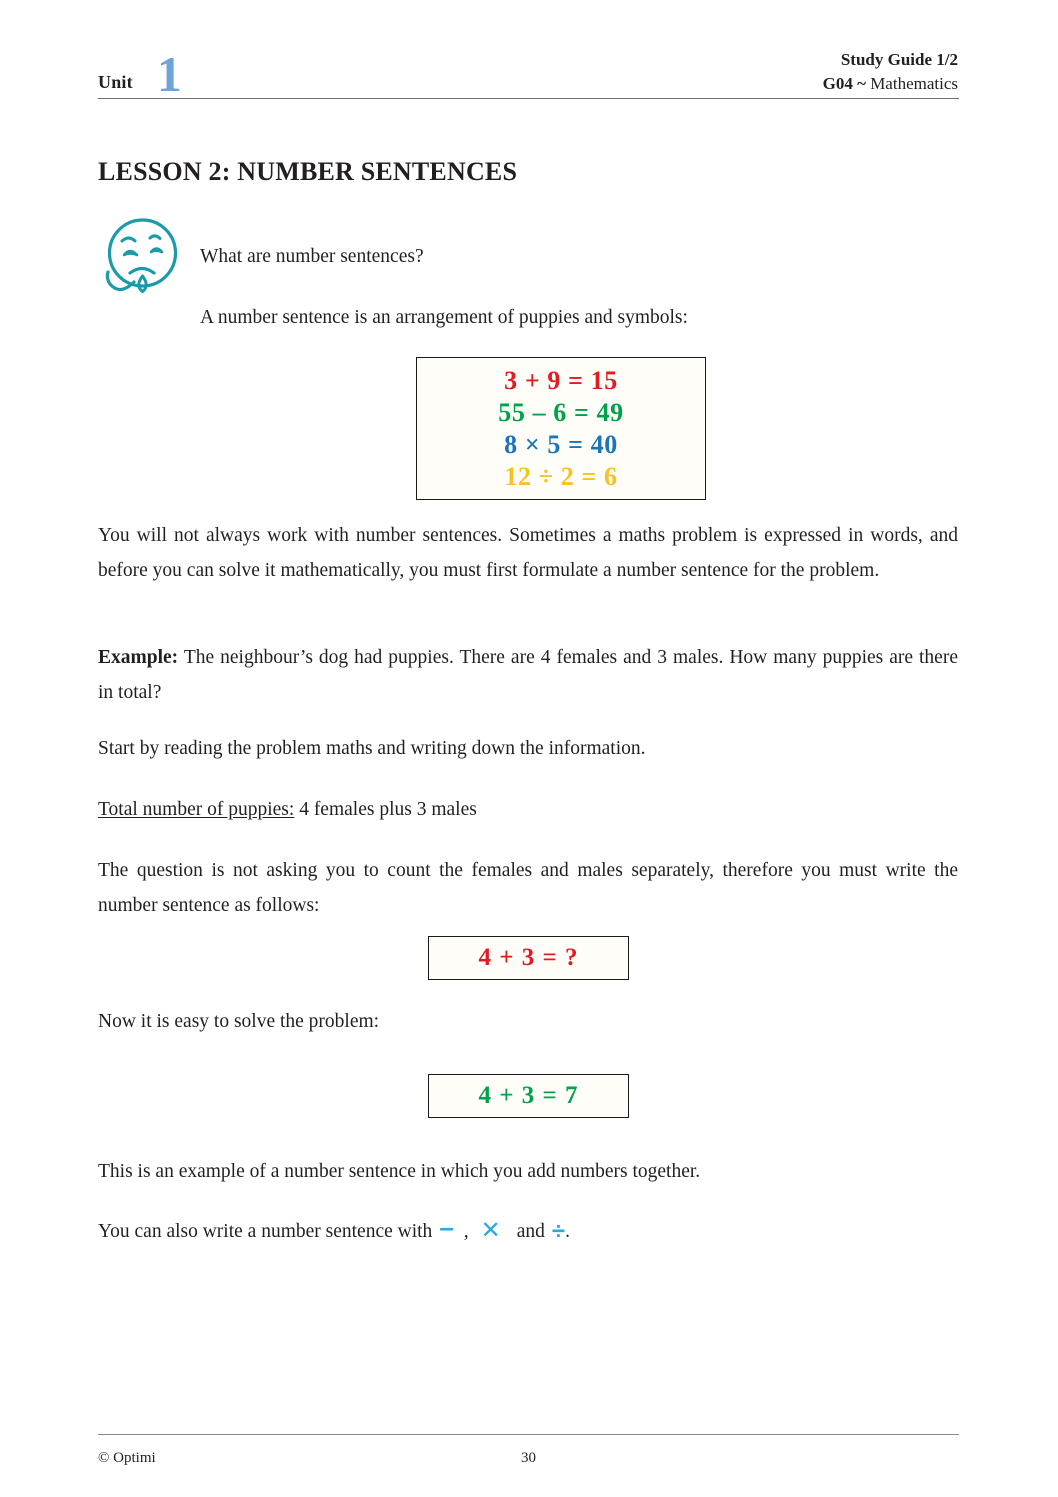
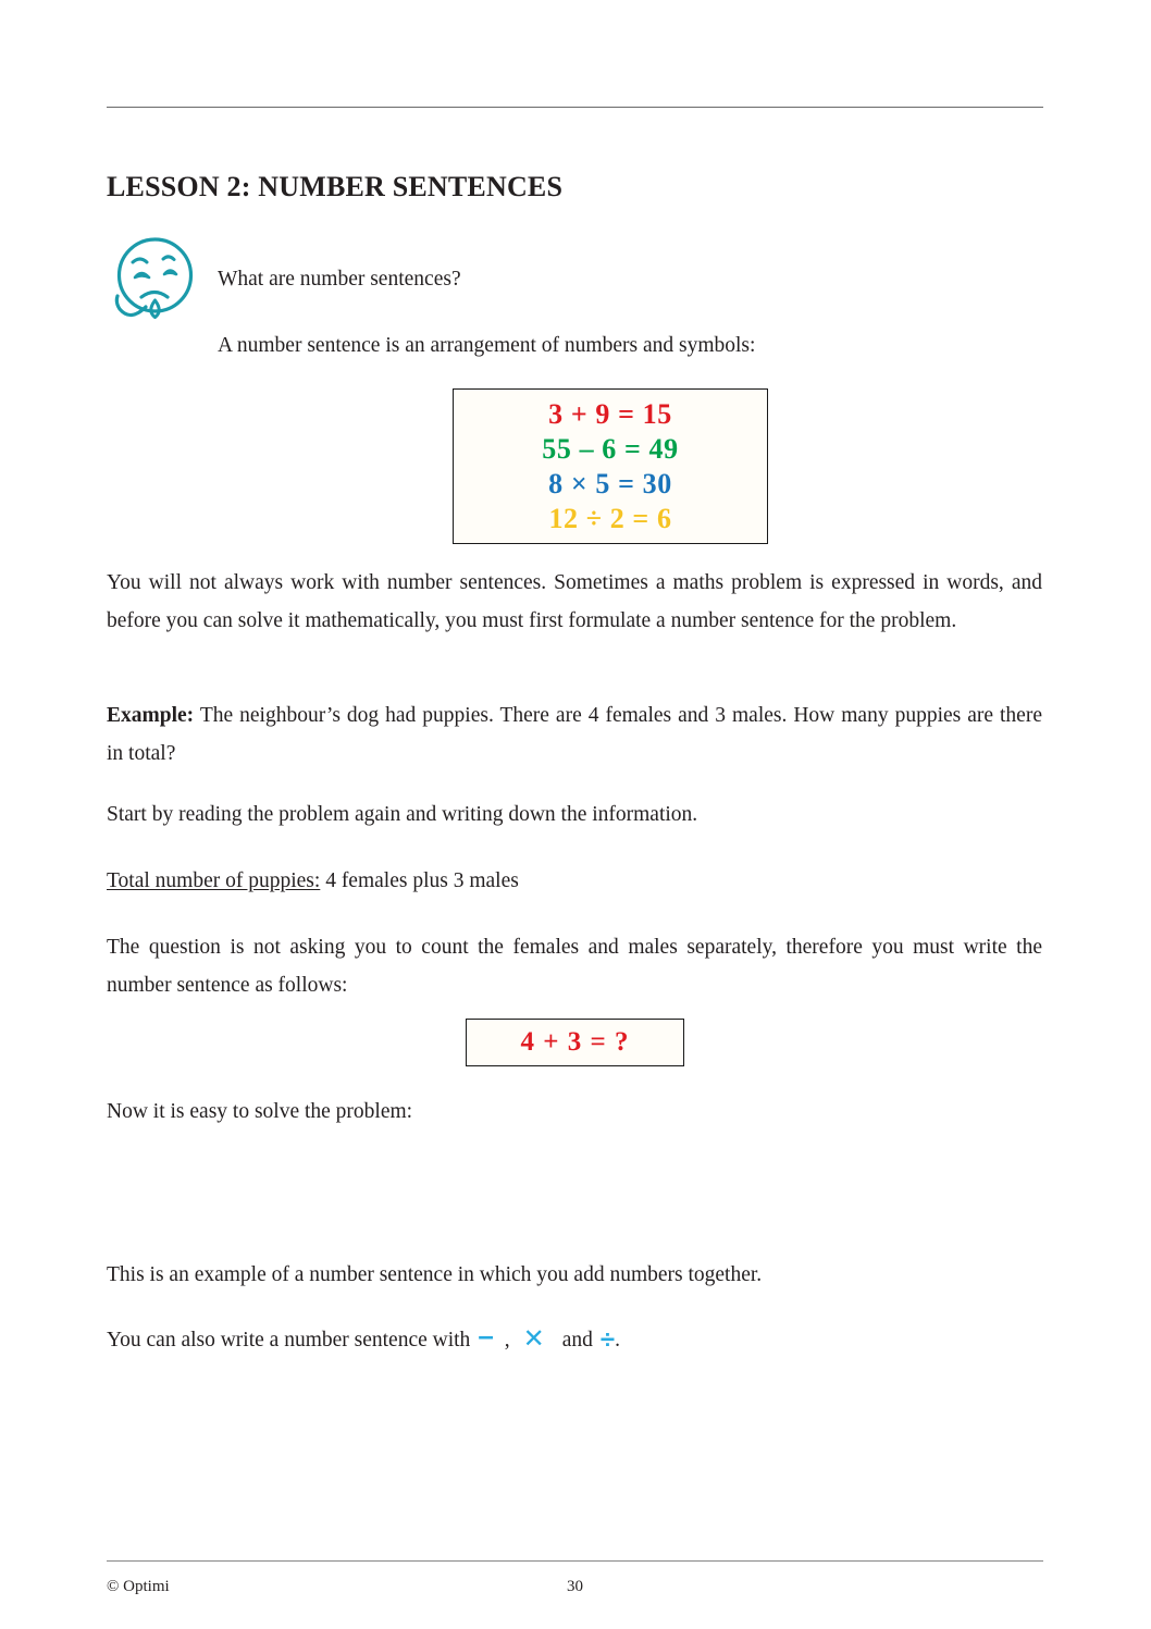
- Unit
- 1
- Study Guide 1/2
- G04 ~ Mathematics
  LESSON 2: NUMBER SENTENCES
  What are number sentences?
- A number sentence is an arrangement of puppies and symbols:
+ A number sentence is an arrangement of numbers and symbols:
  3 + 9 = 15
  55 – 6 = 49
- 8 × 5 = 40
+ 8 × 5 = 30
  12 ÷ 2 = 6
  You will not always work with number sentences. Sometimes a maths problem is expressed in words, and before you can solve it mathematically, you must first formulate a number sentence for the problem.
  Example: The neighbour’s dog had puppies. There are 4 females and 3 males. How many puppies are there in total?
- Start by reading the problem maths and writing down the information.
+ Start by reading the problem again and writing down the information.
  Total number of puppies: 4 females plus 3 males
  The question is not asking you to count the females and males separately, therefore you must write the number sentence as follows:
  4 + 3 = ?
  Now it is easy to solve the problem:
- 4 + 3 = 7
  This is an example of a number sentence in which you add numbers together.
  You can also write a number sentence with – , ✕ and ÷.
  © Optimi
  30
